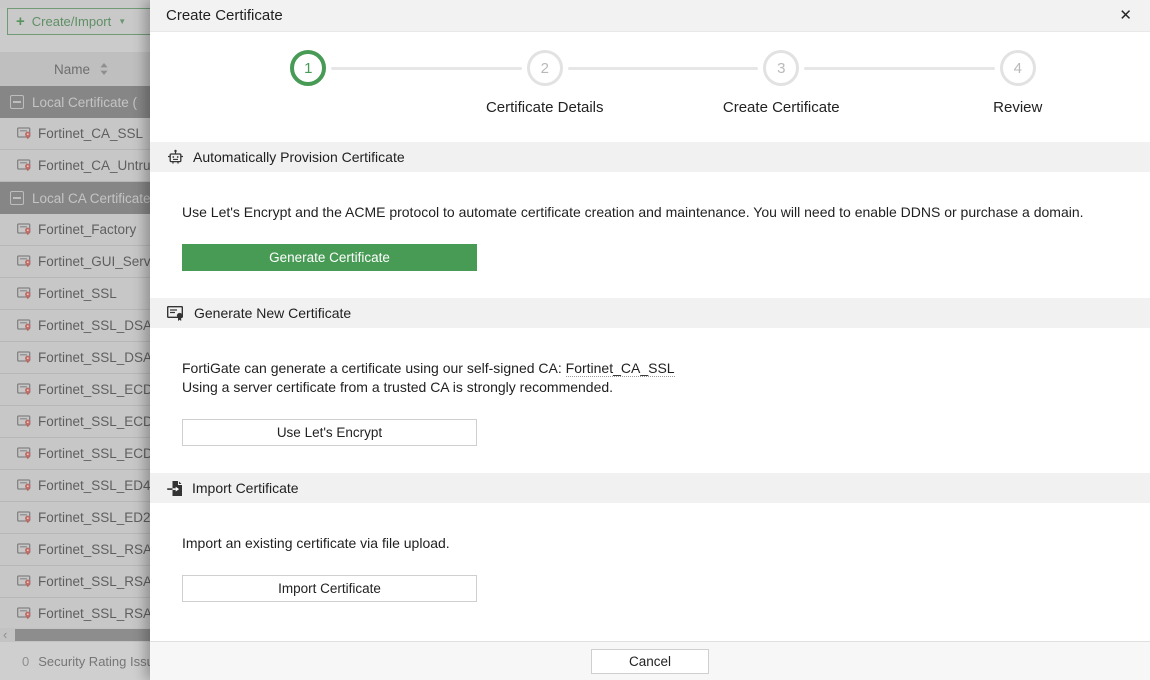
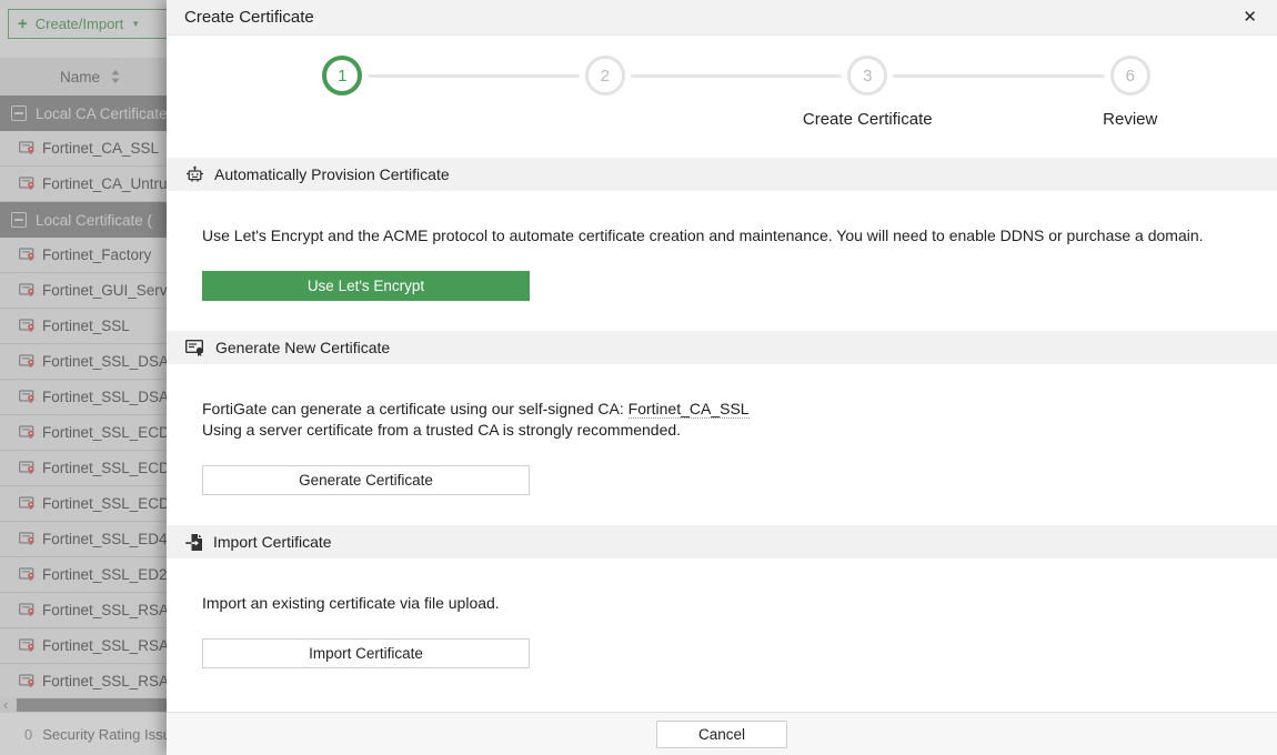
  +
  Create/Import
  ▼
  Name
- Local Certificate (
+ Local CA Certificate
  Fortinet_CA_SSL
  Fortinet_CA_Untru
- Local CA Certificate
+ Local Certificate (
  Fortinet_Factory
  Fortinet_GUI_Serv
  Fortinet_SSL
  Fortinet_SSL_DSA
  Fortinet_SSL_DSA
  Fortinet_SSL_ECD
  Fortinet_SSL_ECD
  Fortinet_SSL_ECD
  Fortinet_SSL_ED4
  Fortinet_SSL_ED2
  Fortinet_SSL_RSA
  Fortinet_SSL_RSA
  Fortinet_SSL_RSA
  ‹
  0
  Security Rating Iss
  Create Certificate
  ✕
  1
  2
- Certificate Details
  3
  Create Certificate
- 4
+ 6
  Review
  Automatically Provision Certificate
  Use Let's Encrypt and the ACME protocol to automate certificate creation and maintenance. You will need to enable DDNS or purchase a domain.
- Generate Certificate
+ Use Let's Encrypt
  Generate New Certificate
  FortiGate can generate a certificate using our self-signed CA: Fortinet_CA_SSL
  Using a server certificate from a trusted CA is strongly recommended.
- Use Let's Encrypt
+ Generate Certificate
  Import Certificate
  Import an existing certificate via file upload.
  Import Certificate
  Cancel
